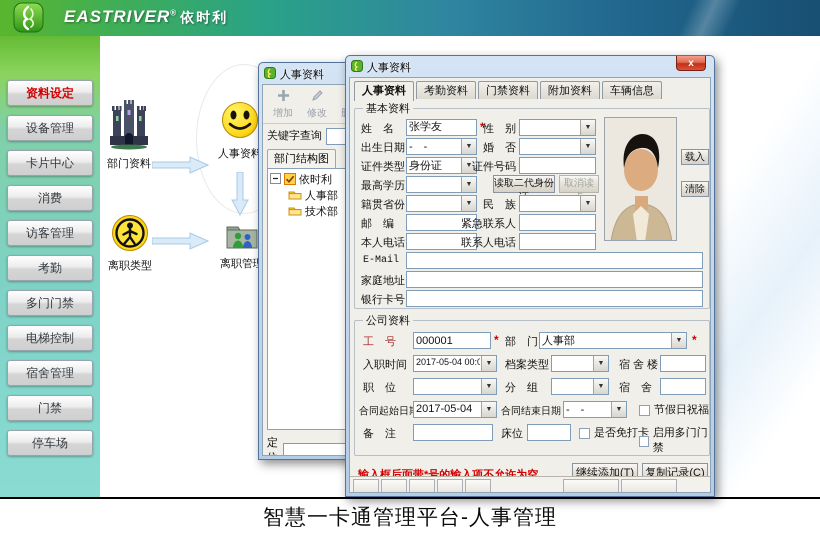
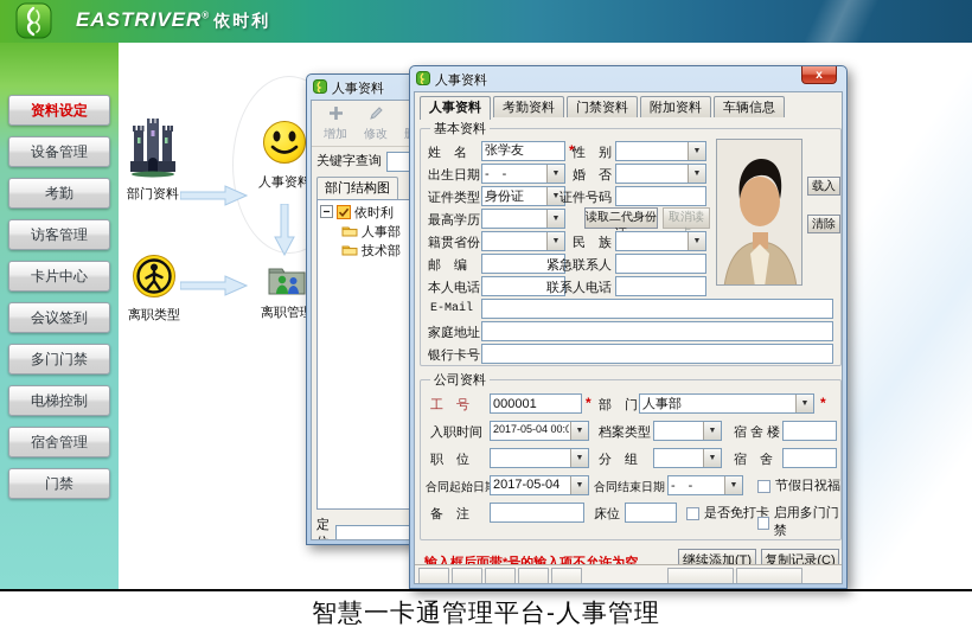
  EASTRIVER® 依时利
  资料设定
  设备管理
- 卡片中心
+ 考勤
- 消费
  访客管理
- 考勤
+ 卡片中心
+ 会议签到
  多门门禁
  电梯控制
  宿舍管理
  门禁
- 停车场
  部门资料
  人事资料
  离职类型
  离职管
  人事资料
  增加
  修改
  关键字查询
  部门结构图
  依时利
  人事部
  技术部
  人事资料
  x
  人事资料
  考勤资料
  门禁资料
  附加资料
  车辆信息
  基本资料
  姓 名
  张学友
  *
  性 别
  出生日期
  - -
  婚 否
  证件类型
  身份证
  证件号码
  最高学历
  读取二代身份
  取消读
  籍贯省份
  民 族
  邮 编
  紧急联系人
  本人电话
  联系人电话
  E-Mail
  家庭地址
  银行卡号
  载入
  清除
  公司资料
  工 号
  000001
  *
  部 门
  人事部
  *
  入职时间
  2017-05-04 00:0
  档案类型
  宿 舍 楼
  职 位
  分 组
  宿 舍
  合同起始日
  2017-05-04
  合同结束日期
  - -
  节假日祝福
  备 注
  床位
  是否免打卡
  启用多门门禁
  输入框后面带*号的输入项不允许为空
  继续添加(T)
  复制记录(C)
  智慧一卡通管理平台-人事管理
